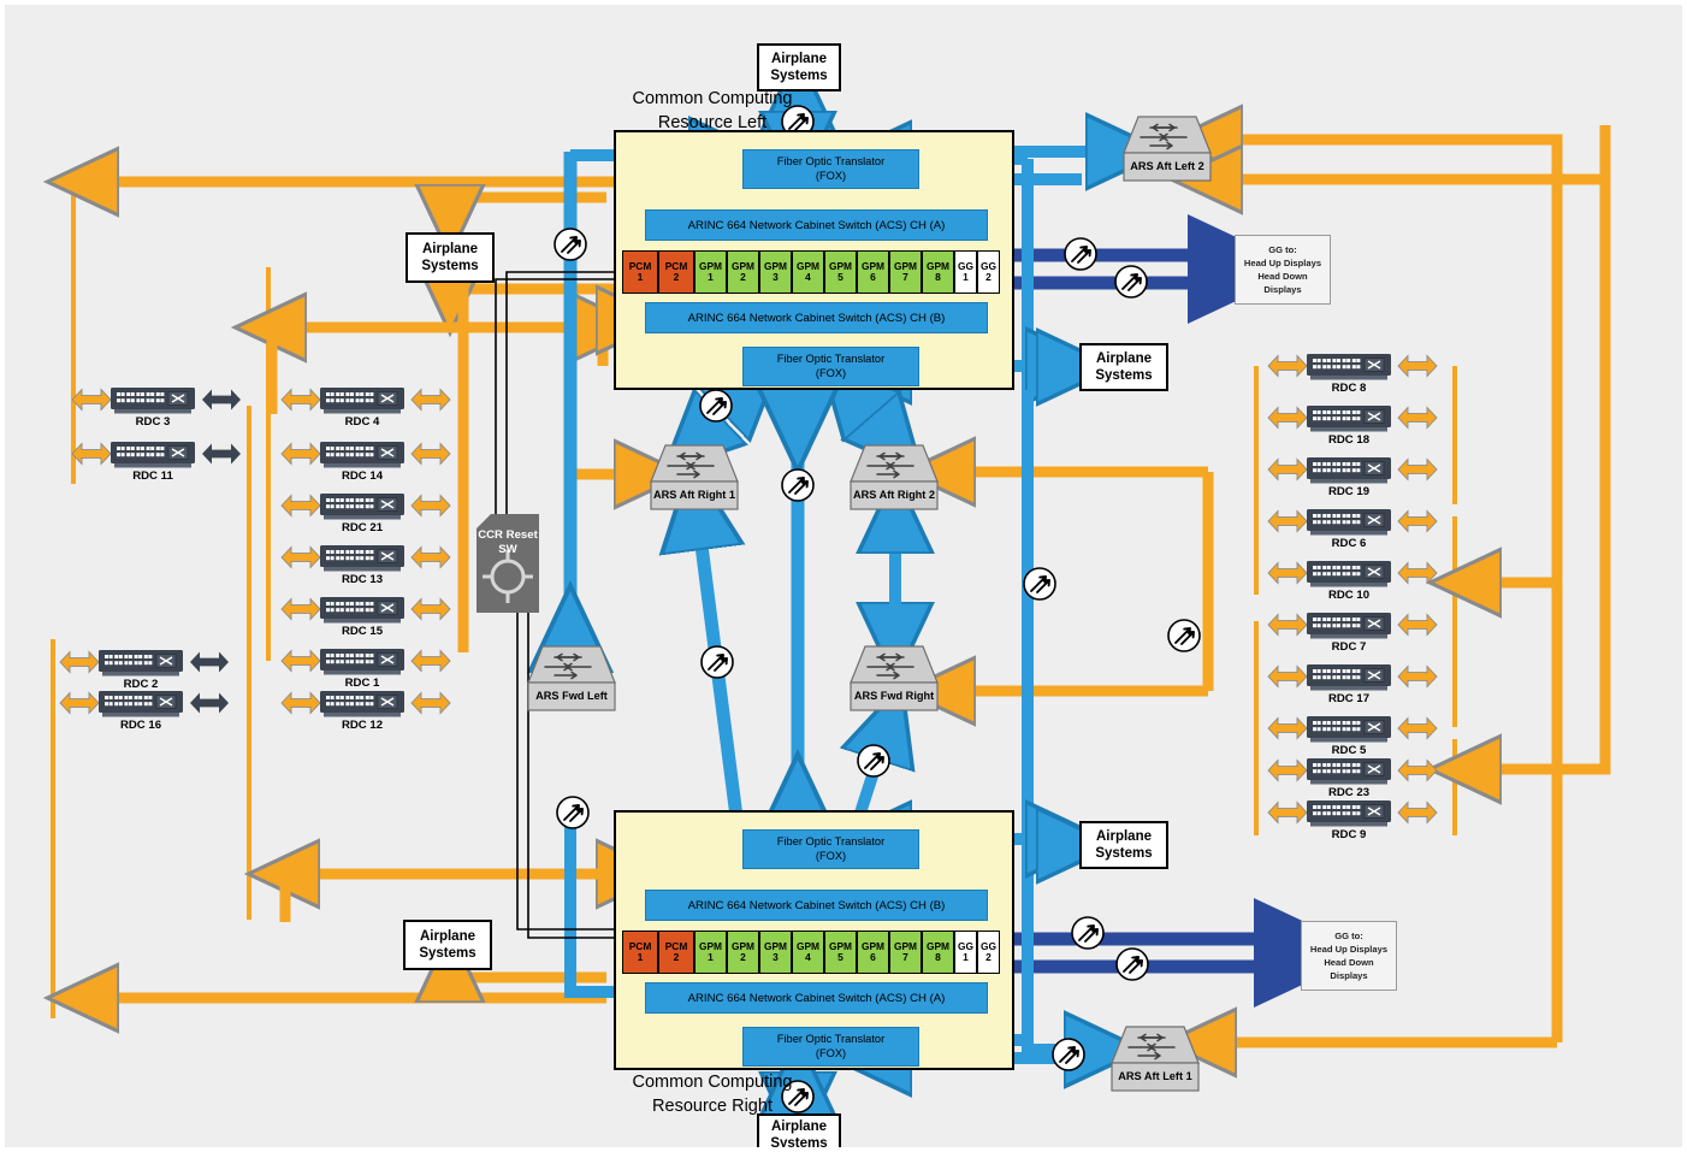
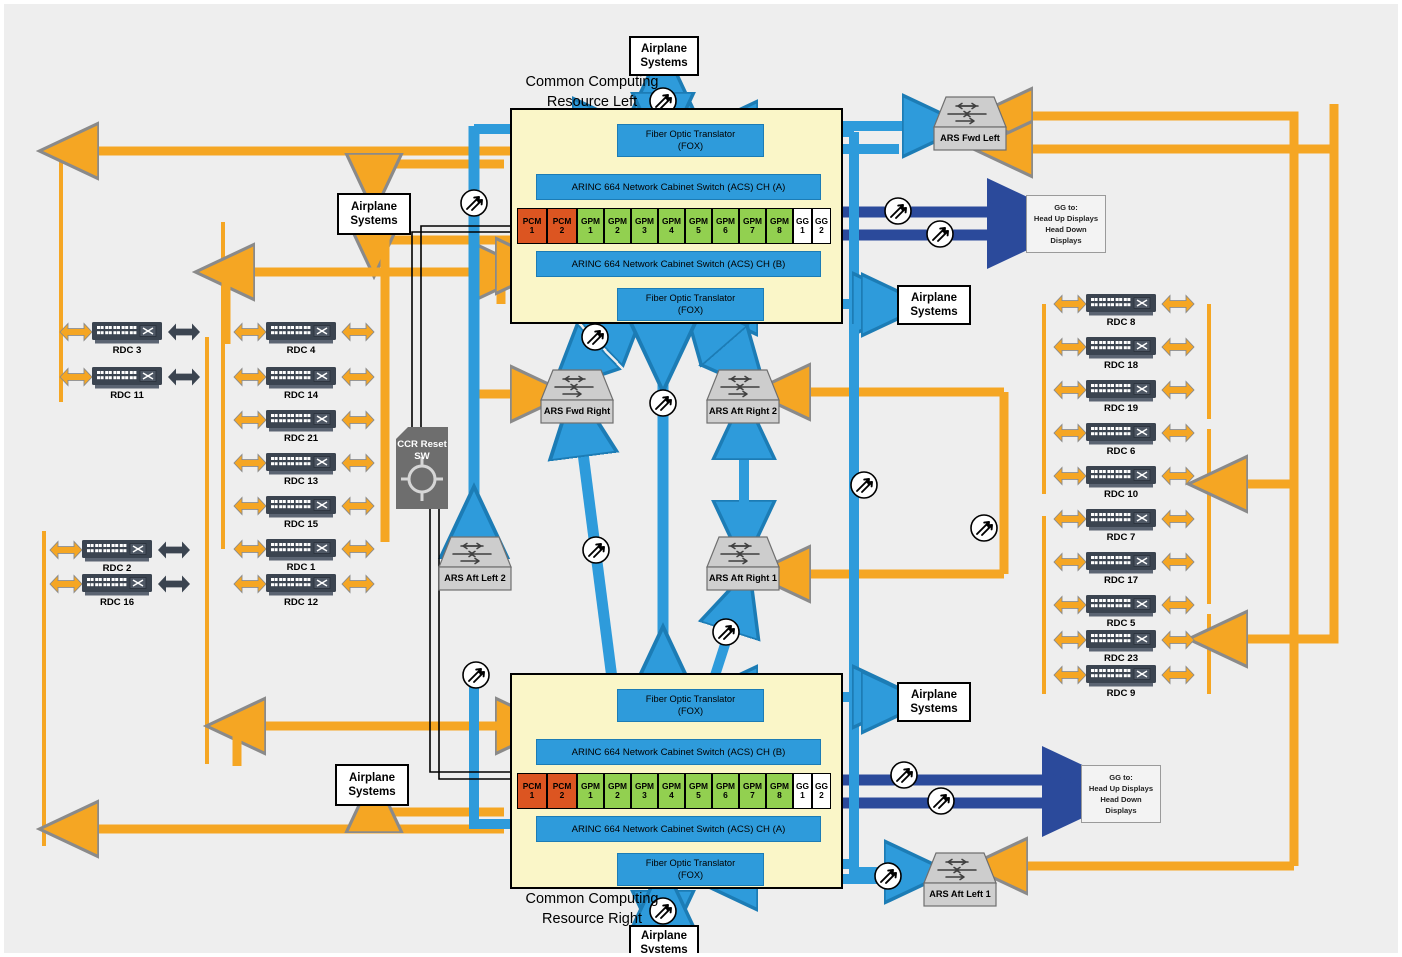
  Common Computing
  Resource Left
  Fiber Optic Translator
  (FOX)
  ARINC 664 Network Cabinet Switch (ACS) CH (A)
  PCM
  1
  PCM
  2
  GPM
  1
  GPM
  2
  GPM
  3
  GPM
  4
  GPM
  5
  GPM
  6
  GPM
  7
  GPM
  8
  GG
  1
  GG
  2
  ARINC 664 Network Cabinet Switch (ACS) CH (B)
  Fiber Optic Translator
  (FOX)
  Fiber Optic Translator
  (FOX)
  ARINC 664 Network Cabinet Switch (ACS) CH (B)
  PCM
  1
  PCM
  2
  GPM
  1
  GPM
  2
  GPM
  3
  GPM
  4
  GPM
  5
  GPM
  6
  GPM
  7
  GPM
  8
  GG
  1
  GG
  2
  ARINC 664 Network Cabinet Switch (ACS) CH (A)
  Fiber Optic Translator
  (FOX)
  Common Computing
  Resource Right
  Airplane
  Systems
  Airplane
  Systems
  Airplane
  Systems
  Airplane
  Systems
  Airplane
  Systems
  Airplane
  Systems
  GG to:
  Head Up Displays
  Head Down
  Displays
  GG to:
  Head Up Displays
  Head Down
  Displays
  RDC 3
  RDC 11
  RDC 2
  RDC 16
  RDC 4
  RDC 14
  RDC 21
  RDC 13
  RDC 15
  RDC 1
  RDC 12
  RDC 8
  RDC 18
  RDC 19
  RDC 6
  RDC 10
  RDC 7
  RDC 17
  RDC 5
  RDC 23
  RDC 9
- ARS Aft Left 2
+ ARS Fwd Left
- ARS Aft Right 1
+ ARS Fwd Right
  ARS Aft Right 2
- ARS Fwd Left
+ ARS Aft Left 2
- ARS Fwd Right
+ ARS Aft Right 1
  ARS Aft Left 1
  CCR Reset
  SW
